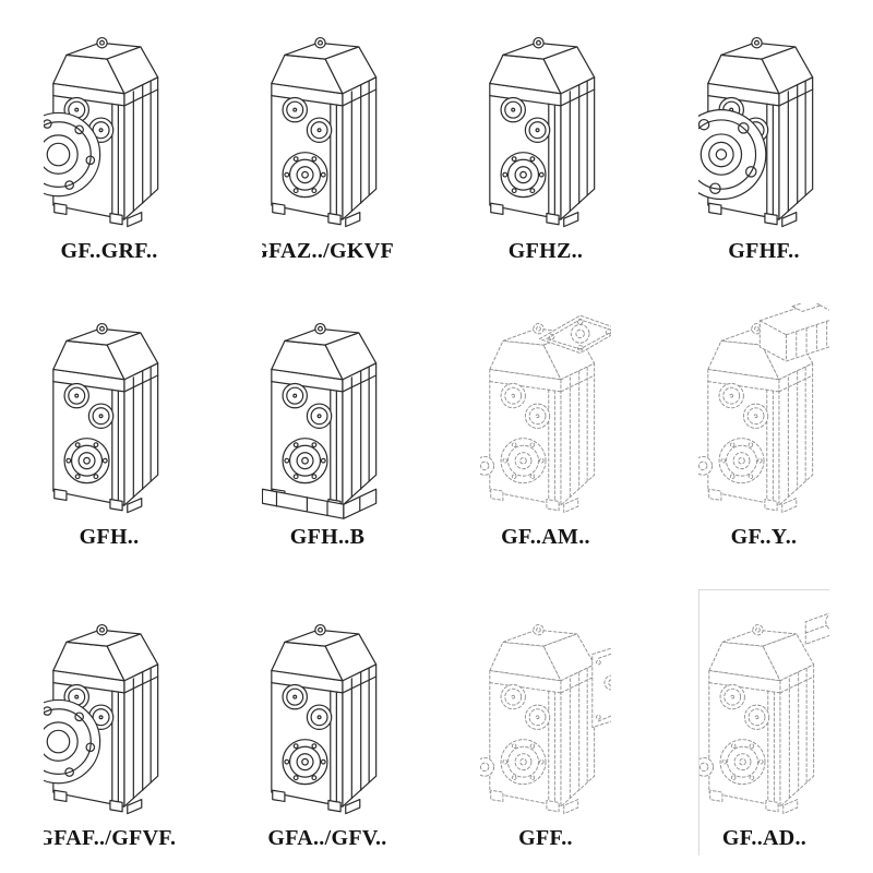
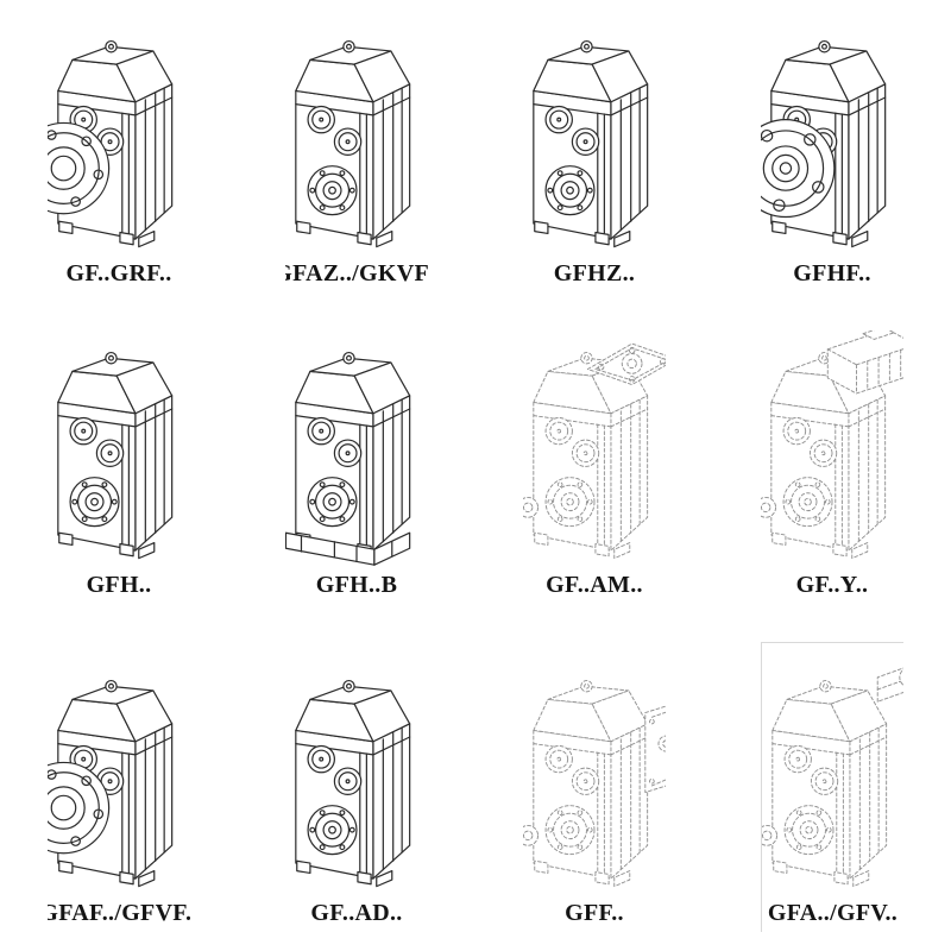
  GF..GRF..
  FAZ../GKVF
  GFHZ..
  GFHF..
  GFH..
  GFH..B
  GF..AM..
  GF..Y..
  GFAF../GFVF.
- GFA../GFV..
+ GF..AD..
  GFF..
- GF..AD..
+ GFA../GFV..
